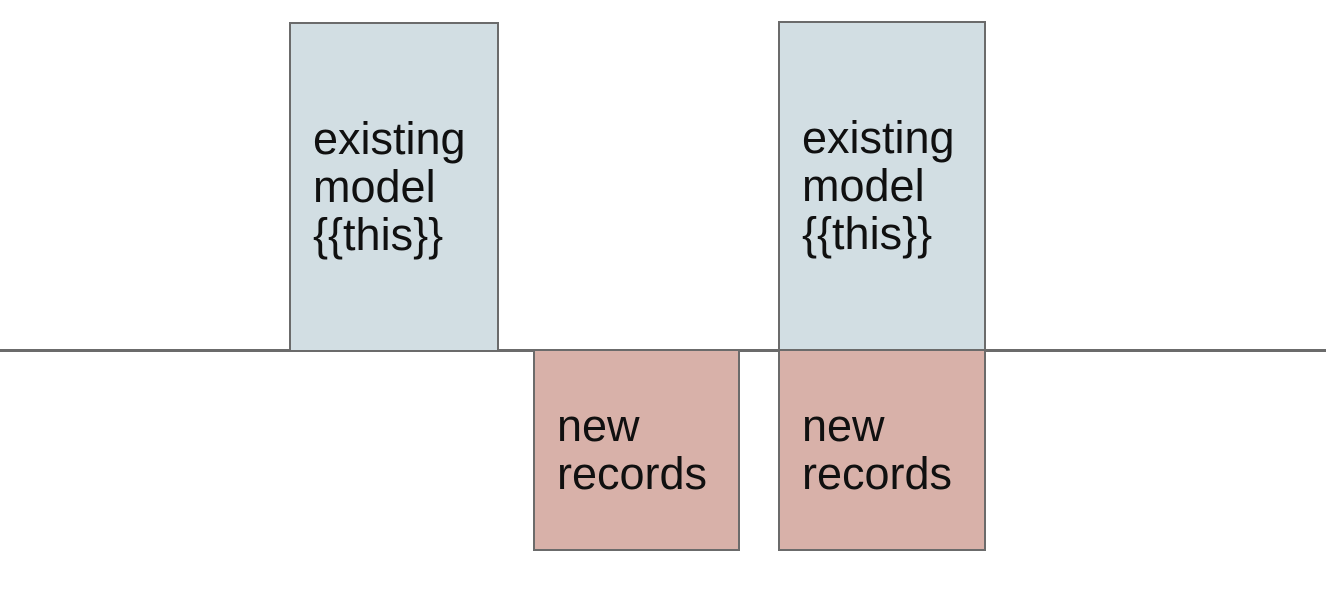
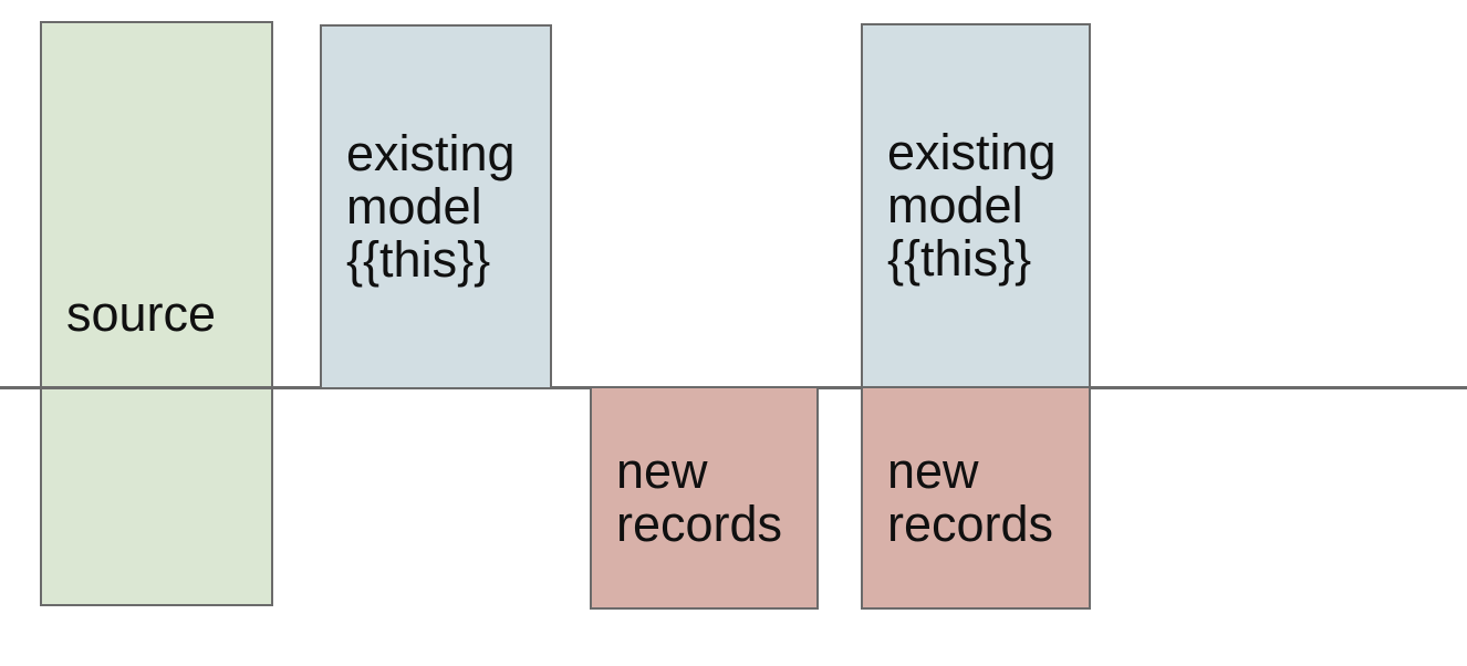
+ source
  existing
  model
  {{this}}
  new
  records
  existing
  model
  {{this}}
  new
  records
